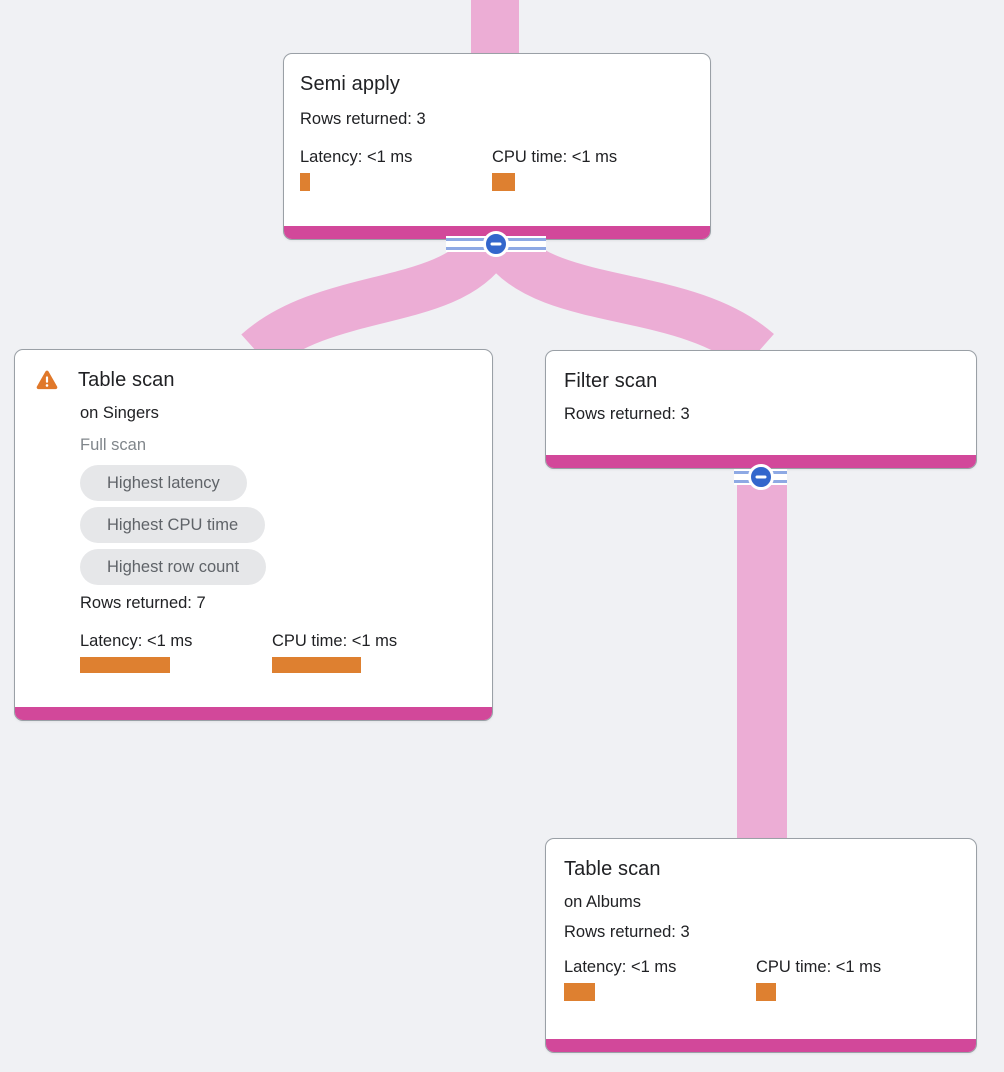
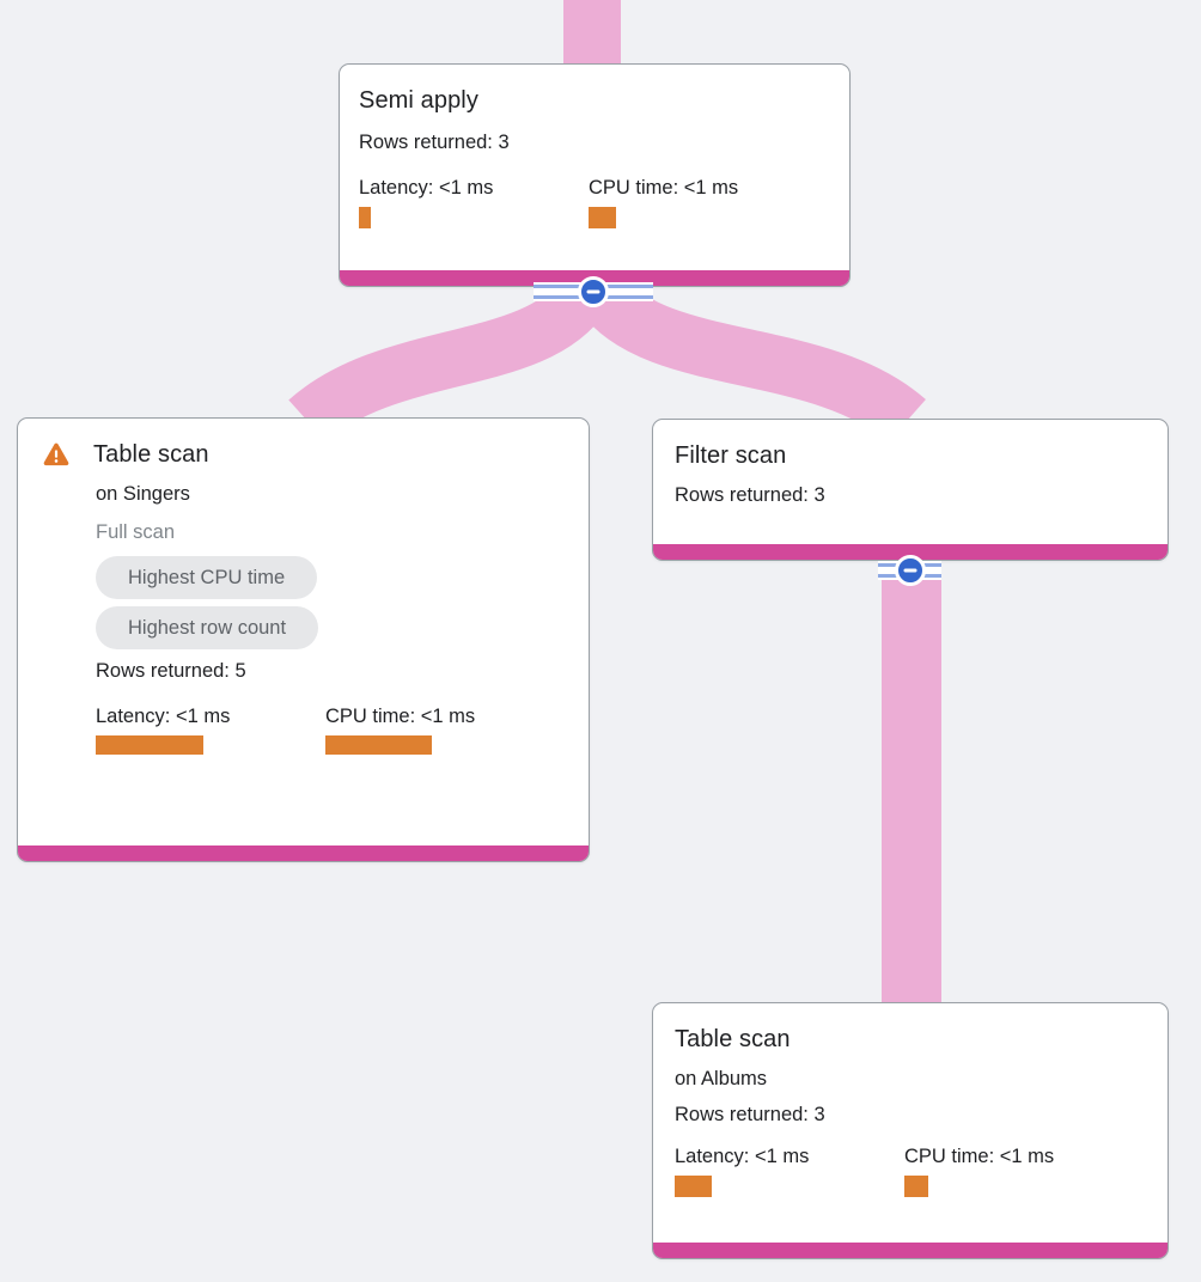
  Semi apply
  Rows returned: 3
  Latency: <1 ms
  CPU time: <1 ms
  Table scan
  on Singers
  Full scan
- Highest latency
  Highest CPU time
  Highest row count
- Rows returned: 7
+ Rows returned: 5
  Latency: <1 ms
  CPU time: <1 ms
  Filter scan
  Rows returned: 3
  Table scan
  on Albums
  Rows returned: 3
  Latency: <1 ms
  CPU time: <1 ms
